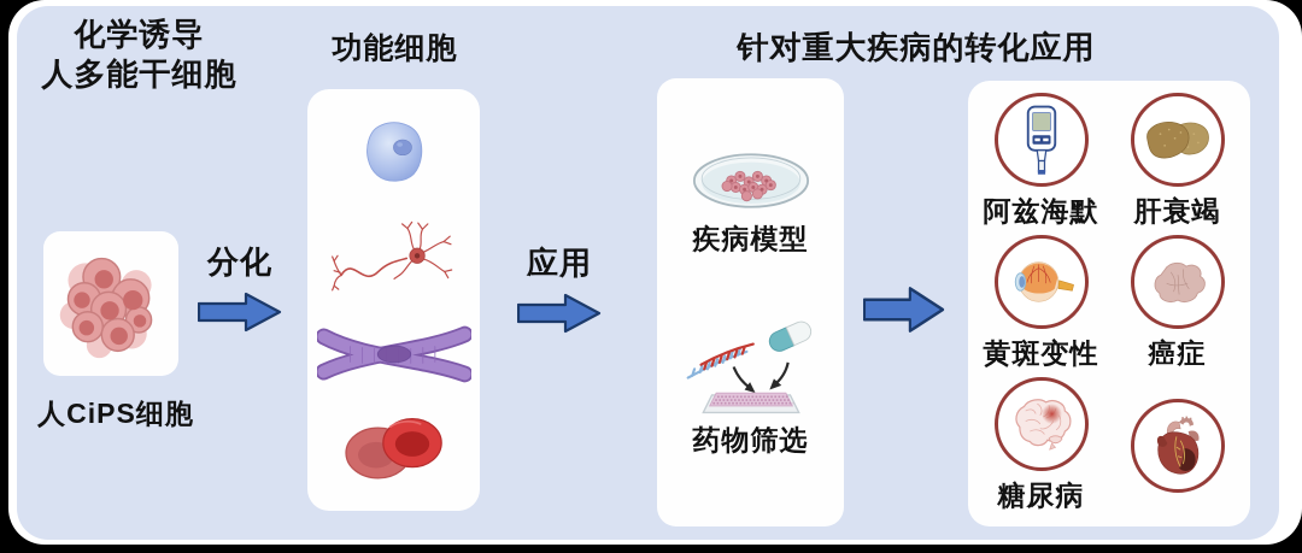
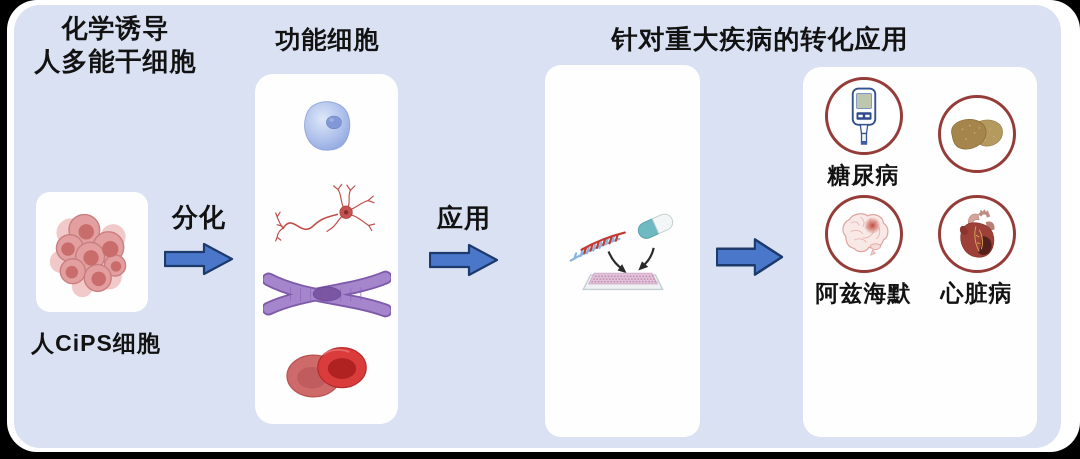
  化学诱导
  人多能干细胞
  人CiPS细胞
  分化
  功能细胞
  应用
  针对重大疾病的转化应用
- 疾病模型
- 药物筛选
- 阿兹海默
+ 糖尿病
- 肝衰竭
- 黄斑变性
- 癌症
- 糖尿病
+ 阿兹海默
+ 心脏病
